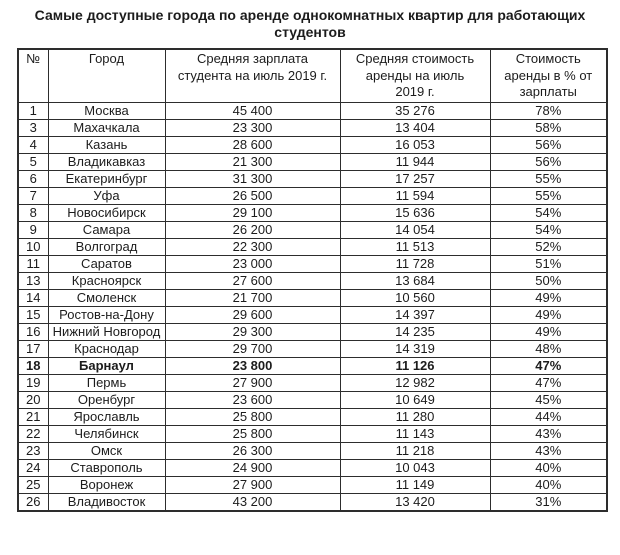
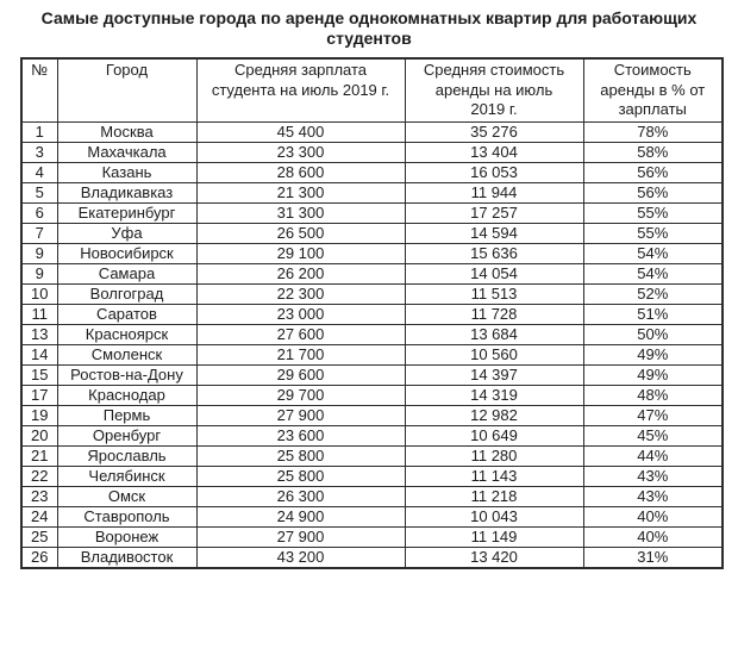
  Самые доступные города по аренде однокомнатных квартир для работающих
  студентов
  №	Город	Средняя зарплата студента на июль 2019 г.	Средняя стоимость аренды на июль 2019 г.	Стоимость аренды в % от зарплаты
  1	Москва	45 400	35 276	78%
  3	Махачкала	23 300	13 404	58%
  4	Казань	28 600	16 053	56%
  5	Владикавказ	21 300	11 944	56%
  6	Екатеринбург	31 300	17 257	55%
- 7	Уфа	26 500	11 594	55%
+ 7	Уфа	26 500	14 594	55%
- 8	Новосибирск	29 100	15 636	54%
+ 9	Новосибирск	29 100	15 636	54%
  9	Самара	26 200	14 054	54%
  10	Волгоград	22 300	11 513	52%
  11	Саратов	23 000	11 728	51%
  13	Красноярск	27 600	13 684	50%
  14	Смоленск	21 700	10 560	49%
  15	Ростов-на-Дону	29 600	14 397	49%
- 16	Нижний Новгород	29 300	14 235	49%
  17	Краснодар	29 700	14 319	48%
- 18	Барнаул	23 800	11 126	47%
  19	Пермь	27 900	12 982	47%
  20	Оренбург	23 600	10 649	45%
  21	Ярославль	25 800	11 280	44%
  22	Челябинск	25 800	11 143	43%
  23	Омск	26 300	11 218	43%
  24	Ставрополь	24 900	10 043	40%
  25	Воронеж	27 900	11 149	40%
  26	Владивосток	43 200	13 420	31%
